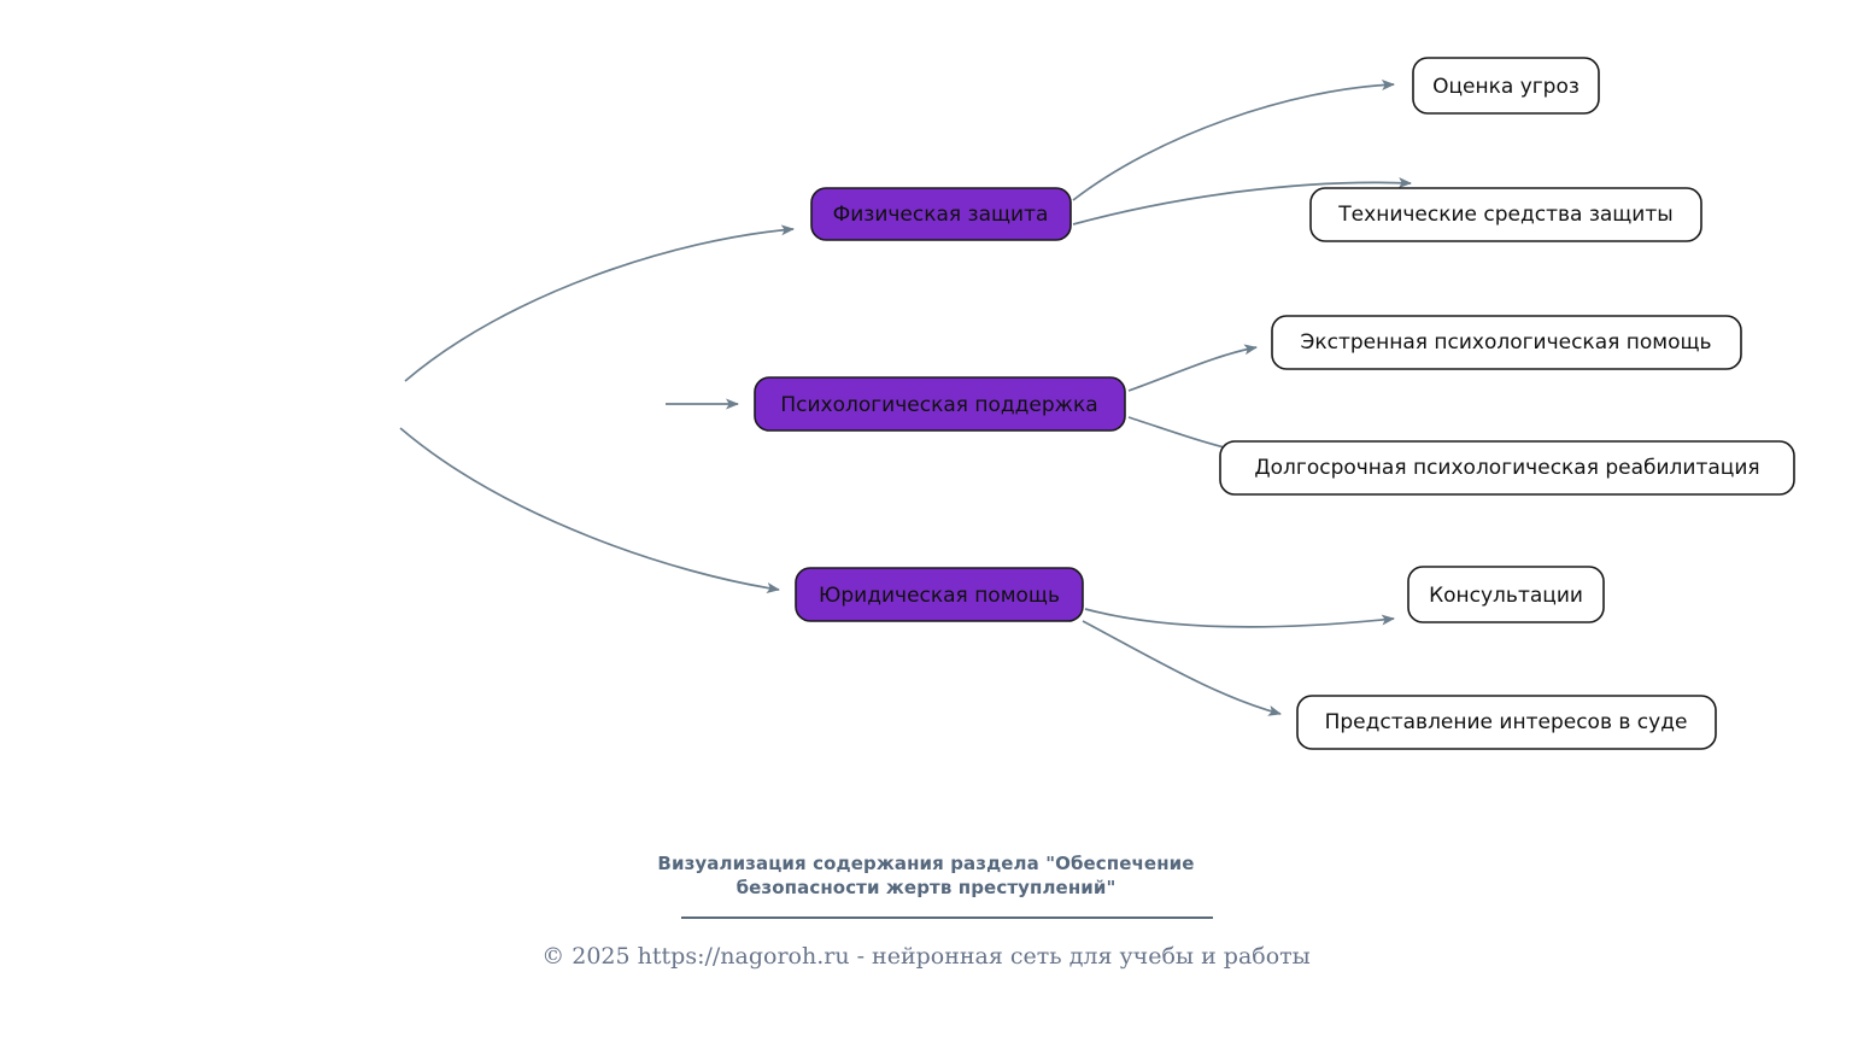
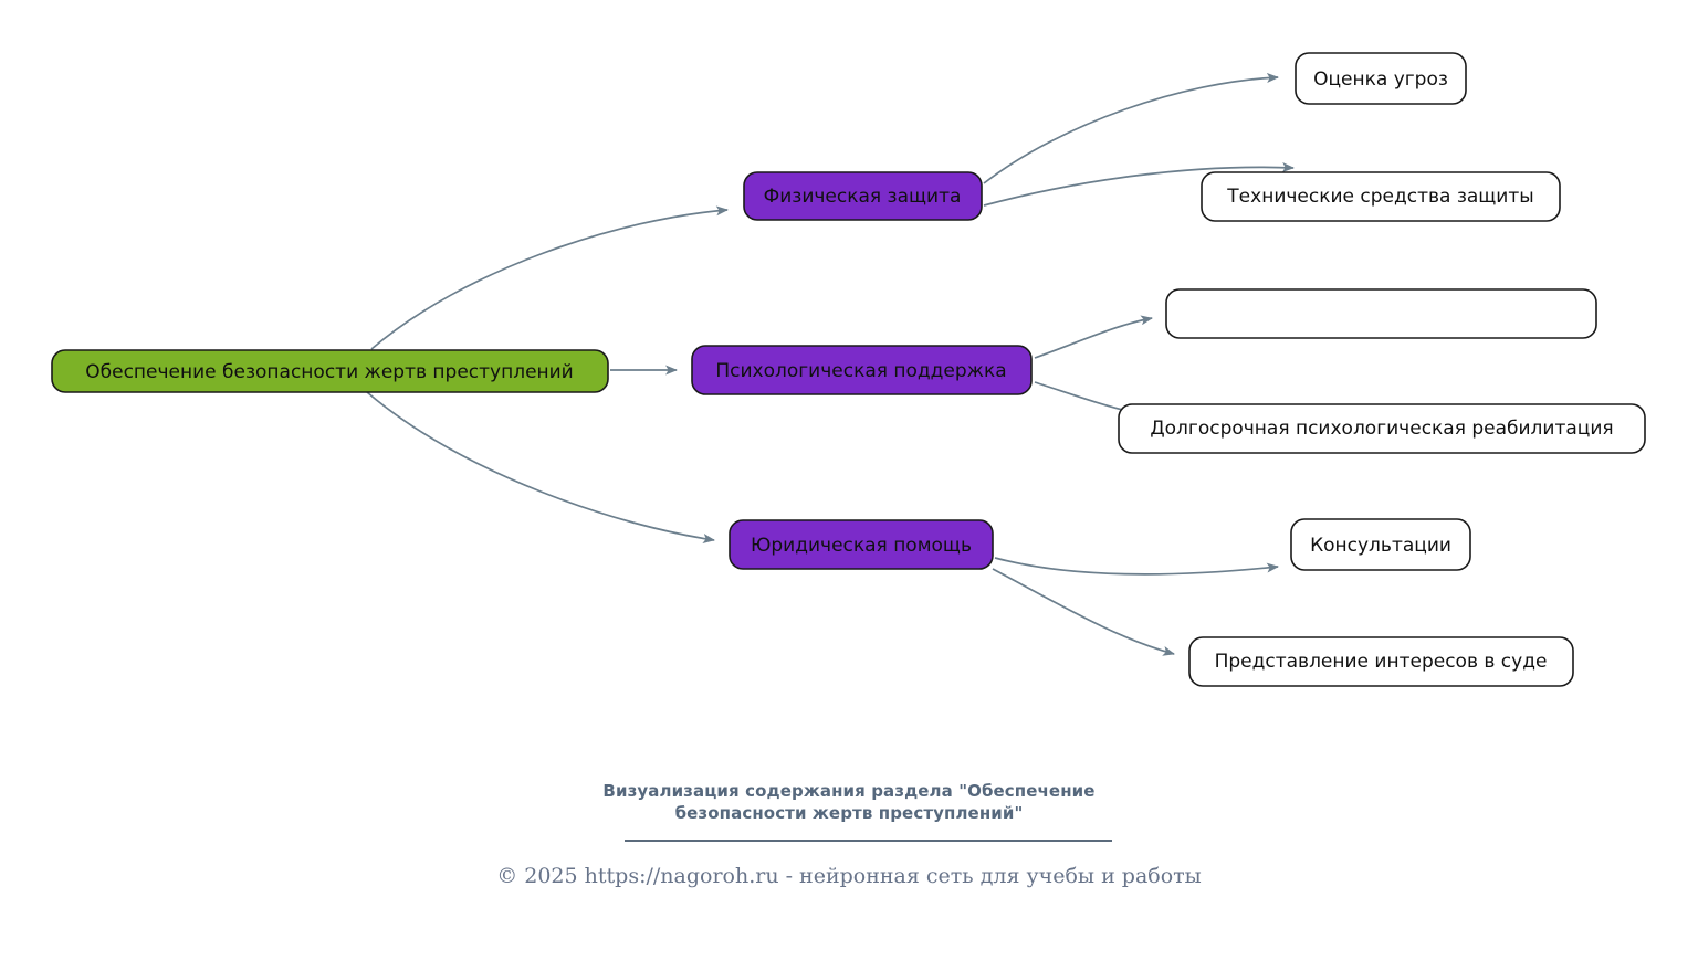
+ Обеспечение безопасности жертв преступлений
  Физическая защита
  Оценка угроз
  Технические средства защиты
  Психологическая поддержка
- Экстренная психологическая помощь
  Долгосрочная психологическая реабилитация
  Юридическая помощь
  Консультации
  Представление интересов в суде
  Визуализация содержания раздела "Обеспечение
  безопасности жертв преступлений"
  © 2025 https://nagoroh.ru - нейронная сеть для учебы и работы
